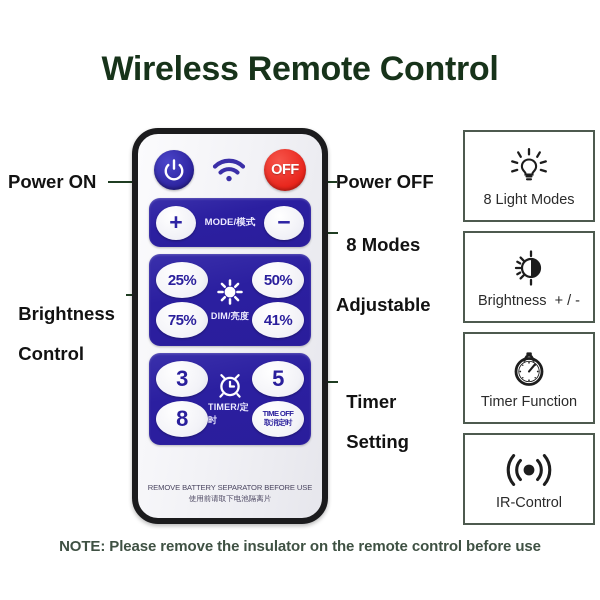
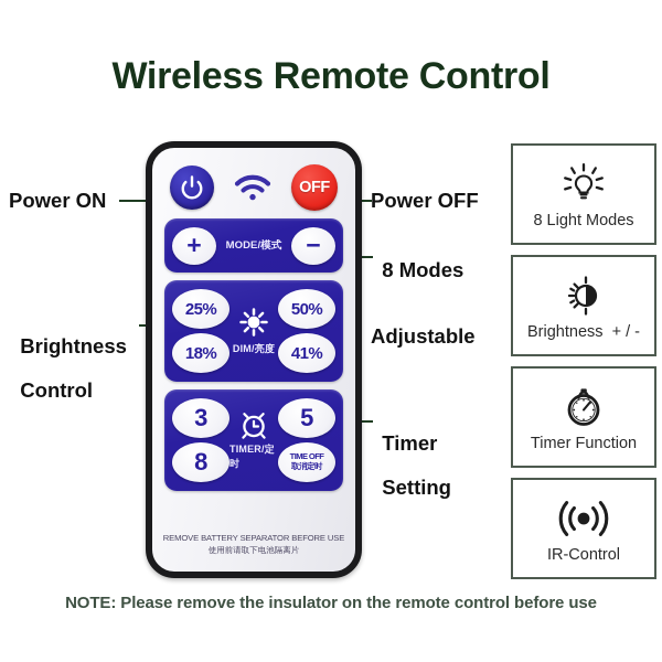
  Wireless Remote Control
  Power ON
  Brightness
  Control
  Power OFF
  8 Modes
  Adjustable
  Timer
  Setting
  OFF
  +
  MODE/模式
  −
  25%
  DIM/亮度
  50%
- 75%
+ 18%
  41%
  3
  TIMER/定时
  5
  8
  TIME OFF
  取消定时
  REMOVE BATTERY SEPARATOR BEFORE USE
  使用前请取下电池隔离片
  8 Light Modes
  Brightness + / -
  Timer Function
  IR-Control
  NOTE: Please remove the insulator on the remote control before use
